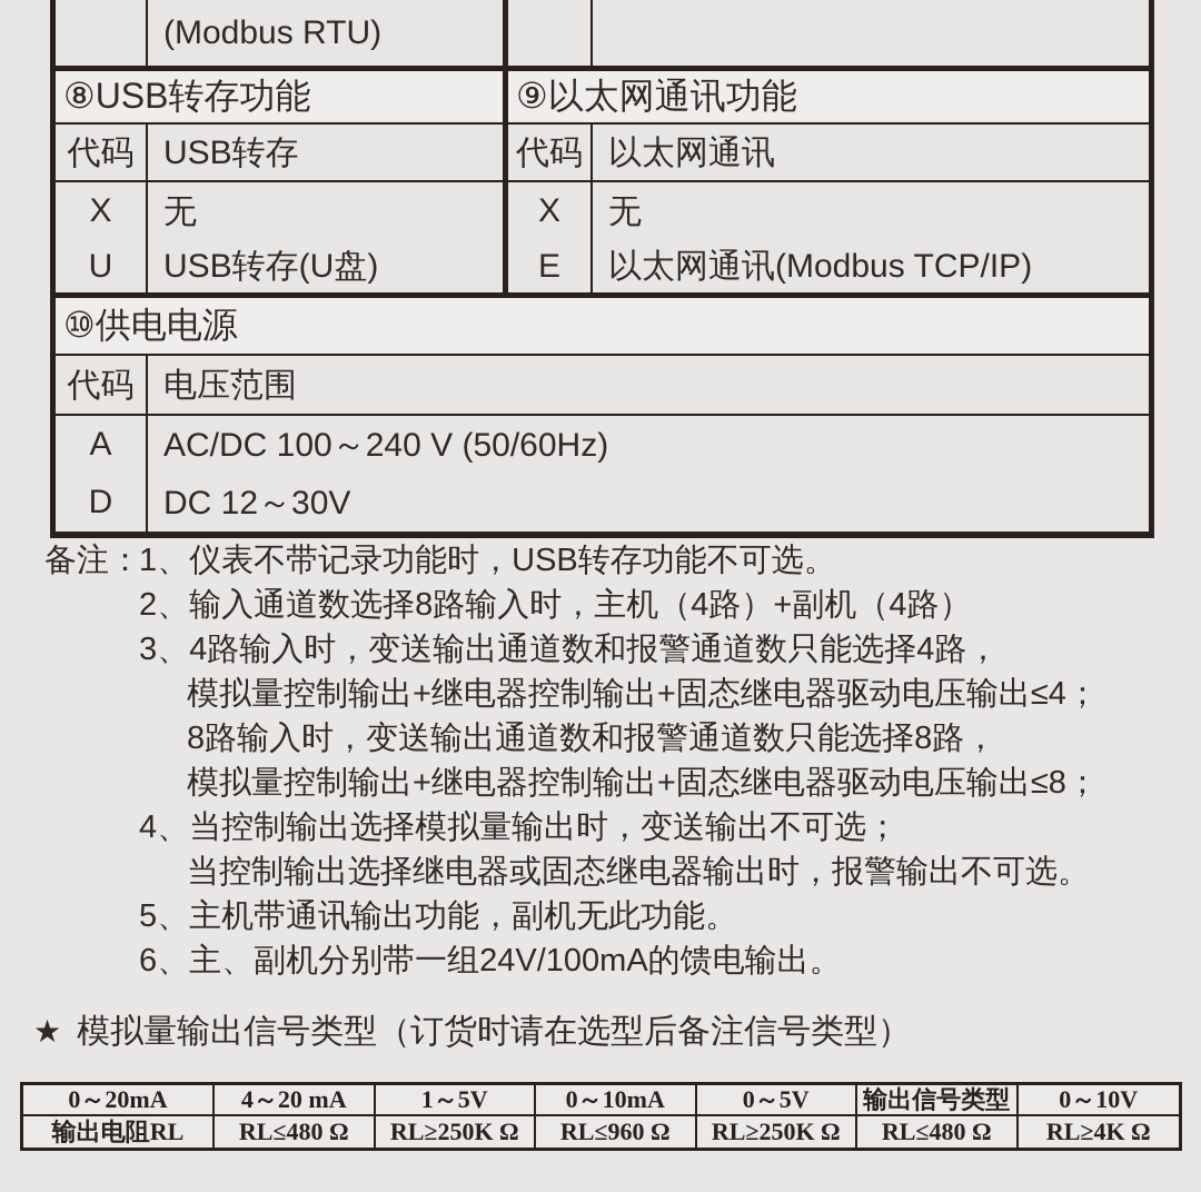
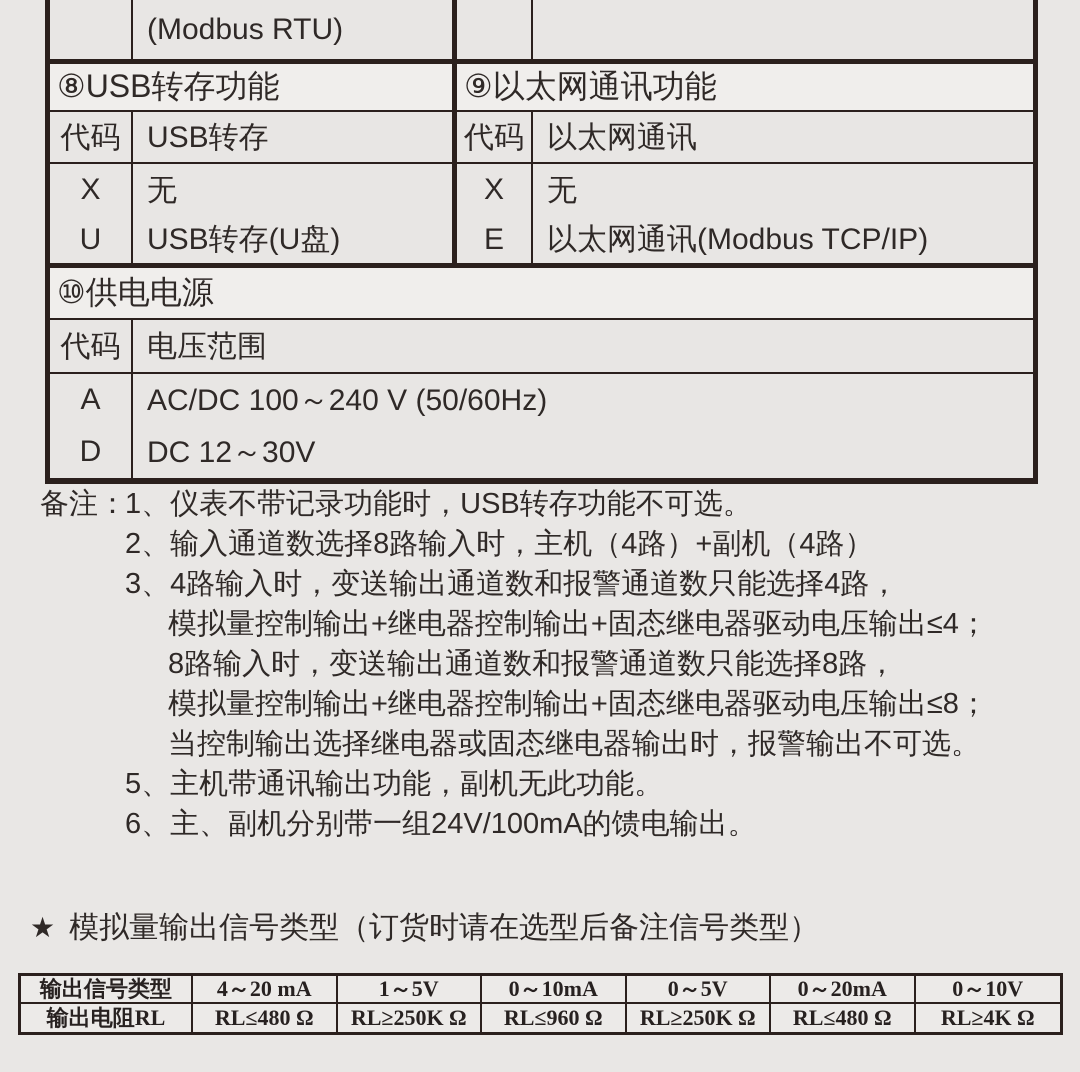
  (Modbus RTU)
  ⑧USB转存功能
  ⑨以太网通讯功能
  代码
  USB转存
  代码
  以太网通讯
  X
  无
  X
  无
  U
  USB转存(U盘)
  E
  以太网通讯(Modbus TCP/IP)
  ⑩供电电源
  代码
  电压范围
  A
  AC/DC 100～240 V (50/60Hz)
  D
  DC 12～30V
  备注：
  1、仪表不带记录功能时，USB转存功能不可选。
  2、输入通道数选择8路输入时，主机（4路）+副机（4路）
  3、4路输入时，变送输出通道数和报警通道数只能选择4路，
  模拟量控制输出+继电器控制输出+固态继电器驱动电压输出≤4；
  8路输入时，变送输出通道数和报警通道数只能选择8路，
  模拟量控制输出+继电器控制输出+固态继电器驱动电压输出≤8；
- 4、当控制输出选择模拟量输出时，变送输出不可选；
  当控制输出选择继电器或固态继电器输出时，报警输出不可选。
  5、主机带通讯输出功能，副机无此功能。
  6、主、副机分别带一组24V/100mA的馈电输出。
  ★ 模拟量输出信号类型（订货时请在选型后备注信号类型）
- 0～20mA
+ 输出信号类型
  4～20 mA
  1～5V
  0～10mA
  0～5V
- 输出信号类型
+ 0～20mA
  0～10V
  输出电阻RL
  RL≤480 Ω
  RL≥250K Ω
  RL≤960 Ω
  RL≥250K Ω
  RL≤480 Ω
  RL≥4K Ω
